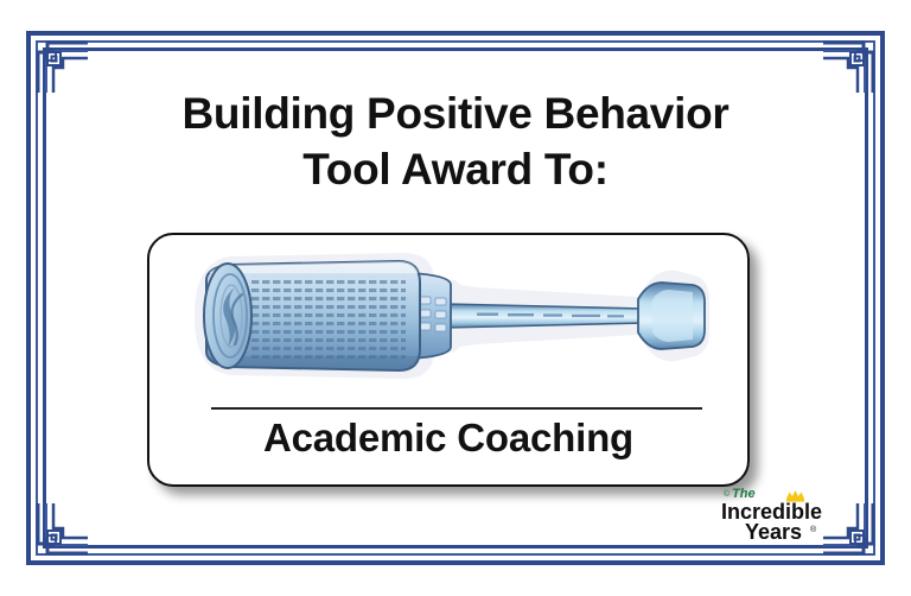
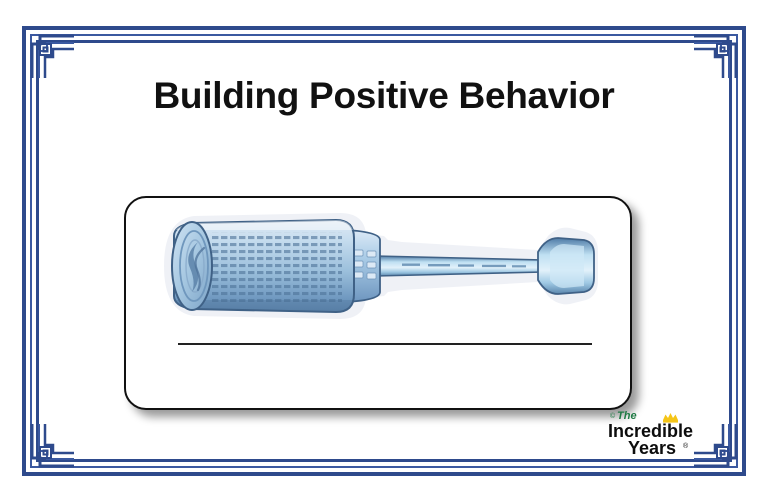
  Building Positive Behavior
- Tool Award To:
- Academic Coaching
  The
  Incredible
  Years
